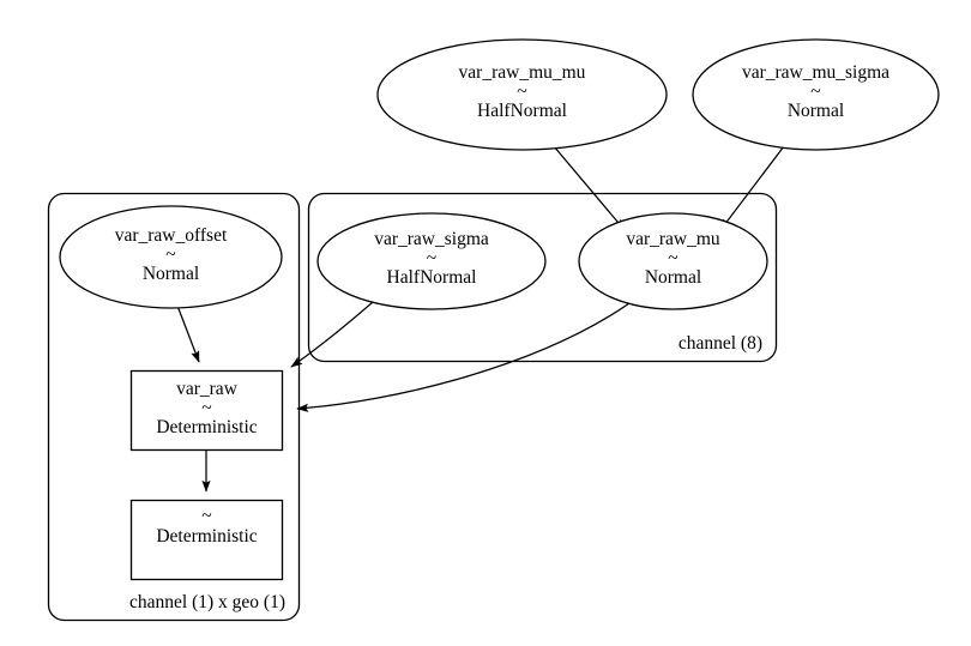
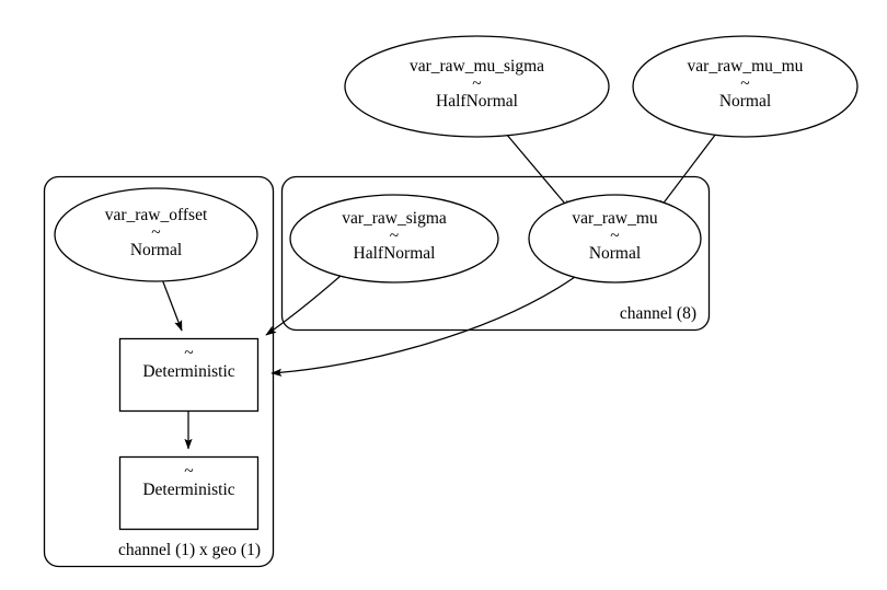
- var_raw_mu_mu
+ var_raw_mu_sigma
  ~
  HalfNormal
- var_raw_mu_sigma
+ var_raw_mu_mu
  ~
  Normal
  var_raw_offset
  ~
  Normal
  var_raw_sigma
  ~
  HalfNormal
  var_raw_mu
  ~
  Normal
- var_raw
  ~
  Deterministic
  ~
  Deterministic
  channel (1) x geo (1)
  channel (8)
